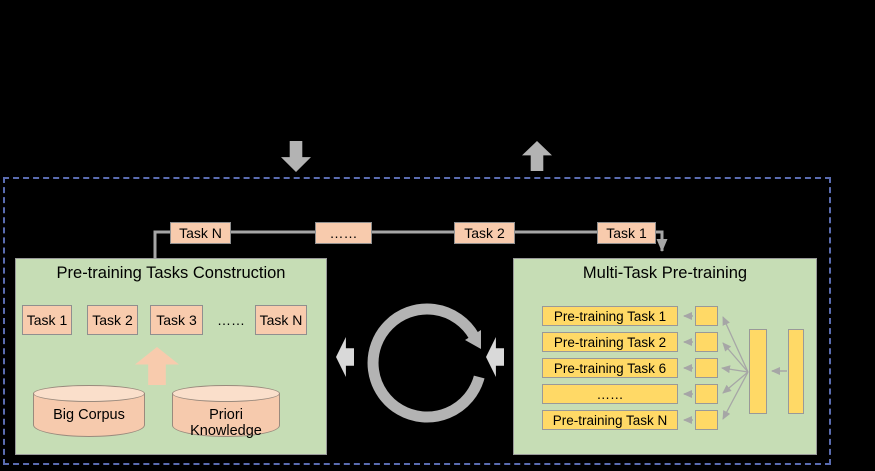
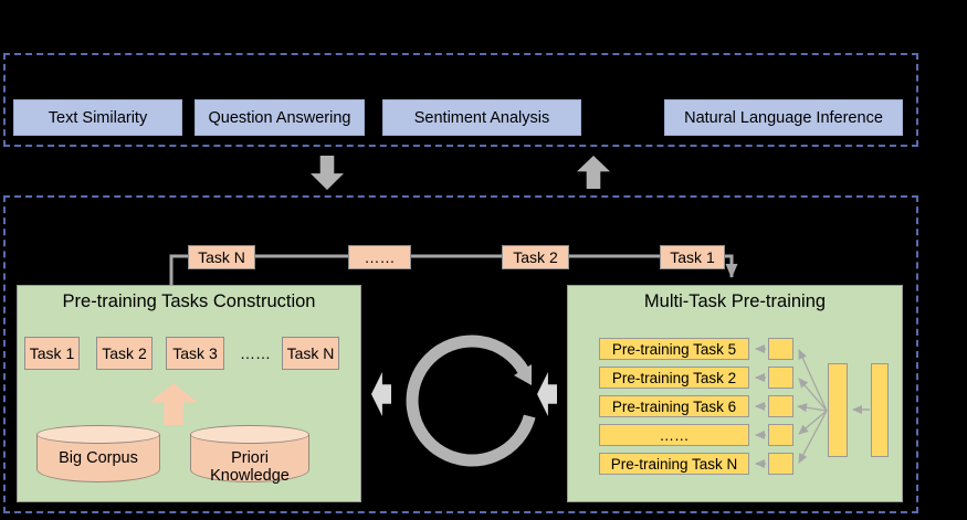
+ Text Similarity
+ Question Answering
+ Sentiment Analysis
+ Natural Language Inference
  Task N
  ……
  Task 2
  Task 1
  Pre-training Tasks Construction
  Task 1
  Task 2
  Task 3
  ……
  Task N
  Big Corpus
  Priori Knowledge
  Multi-Task Pre-training
- Pre-training Task 1
+ Pre-training Task 5
  Pre-training Task 2
  Pre-training Task 6
  ……
  Pre-training Task N
